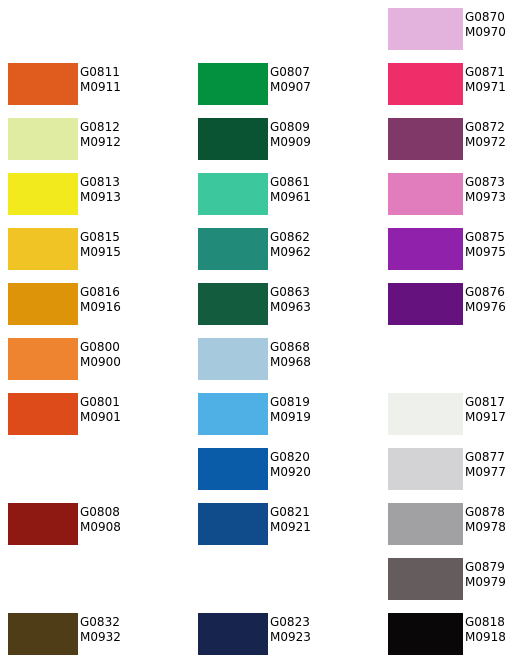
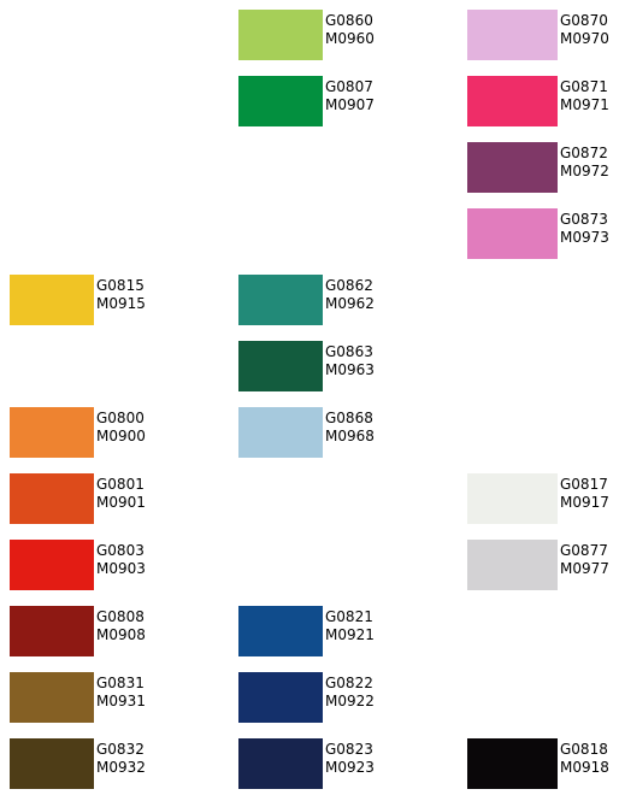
- G0811
- M0911
- G0812
- M0912
- G0813
- M0913
  G0815
  M0915
- G0816
- M0916
  G0800
  M0900
  G0801
  M0901
+ G0803
+ M0903
  G0808
  M0908
+ G0831
+ M0931
  G0832
  M0932
+ G0860
+ M0960
  G0807
  M0907
- G0809
- M0909
- G0861
- M0961
  G0862
  M0962
  G0863
  M0963
  G0868
  M0968
- G0819
- M0919
- G0820
- M0920
  G0821
  M0921
+ G0822
+ M0922
  G0823
  M0923
  G0870
  M0970
  G0871
  M0971
  G0872
  M0972
  G0873
  M0973
- G0875
- M0975
- G0876
- M0976
  G0817
  M0917
  G0877
  M0977
- G0878
- M0978
- G0879
- M0979
  G0818
  M0918
